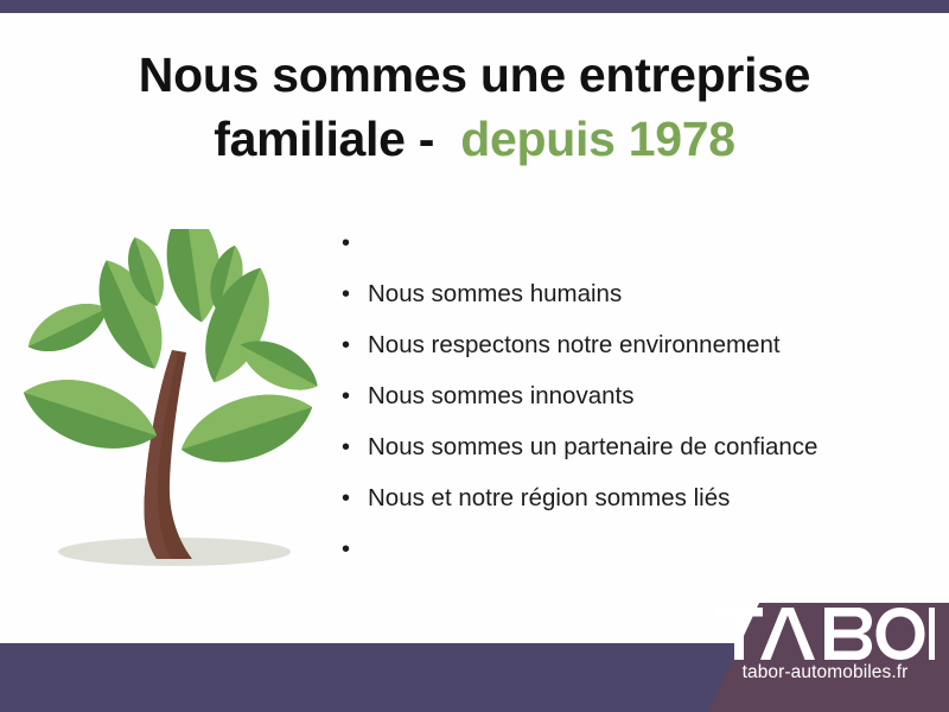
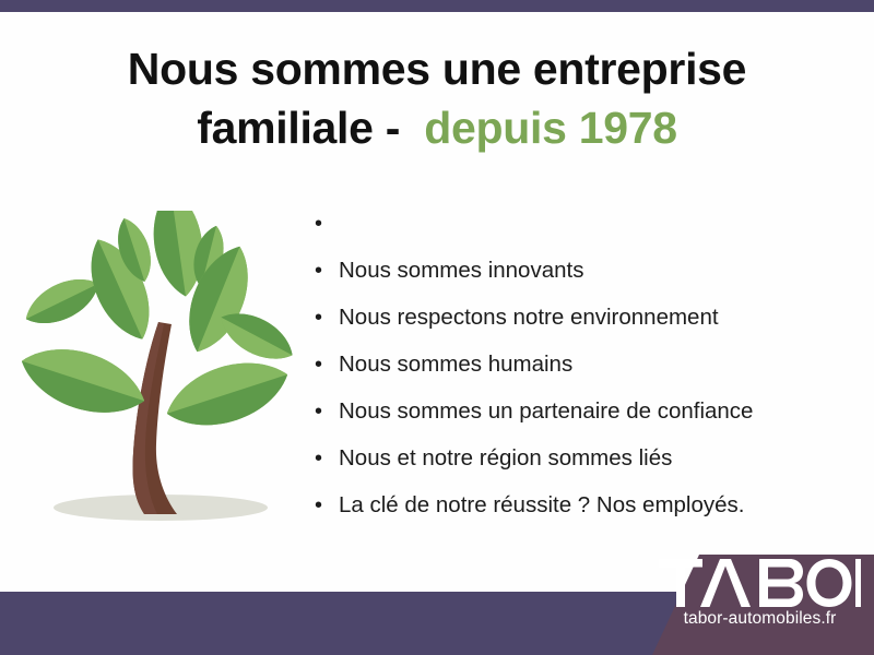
  Nous sommes une entreprise
  familiale - depuis 1978
  •
  •
- Nous sommes humains
+ Nous sommes innovants
  •
  Nous respectons notre environnement
  •
- Nous sommes innovants
+ Nous sommes humains
  •
  Nous sommes un partenaire de confiance
  •
  Nous et notre région sommes liés
  •
+ La clé de notre réussite ? Nos employés.
  tabor-automobiles.fr
